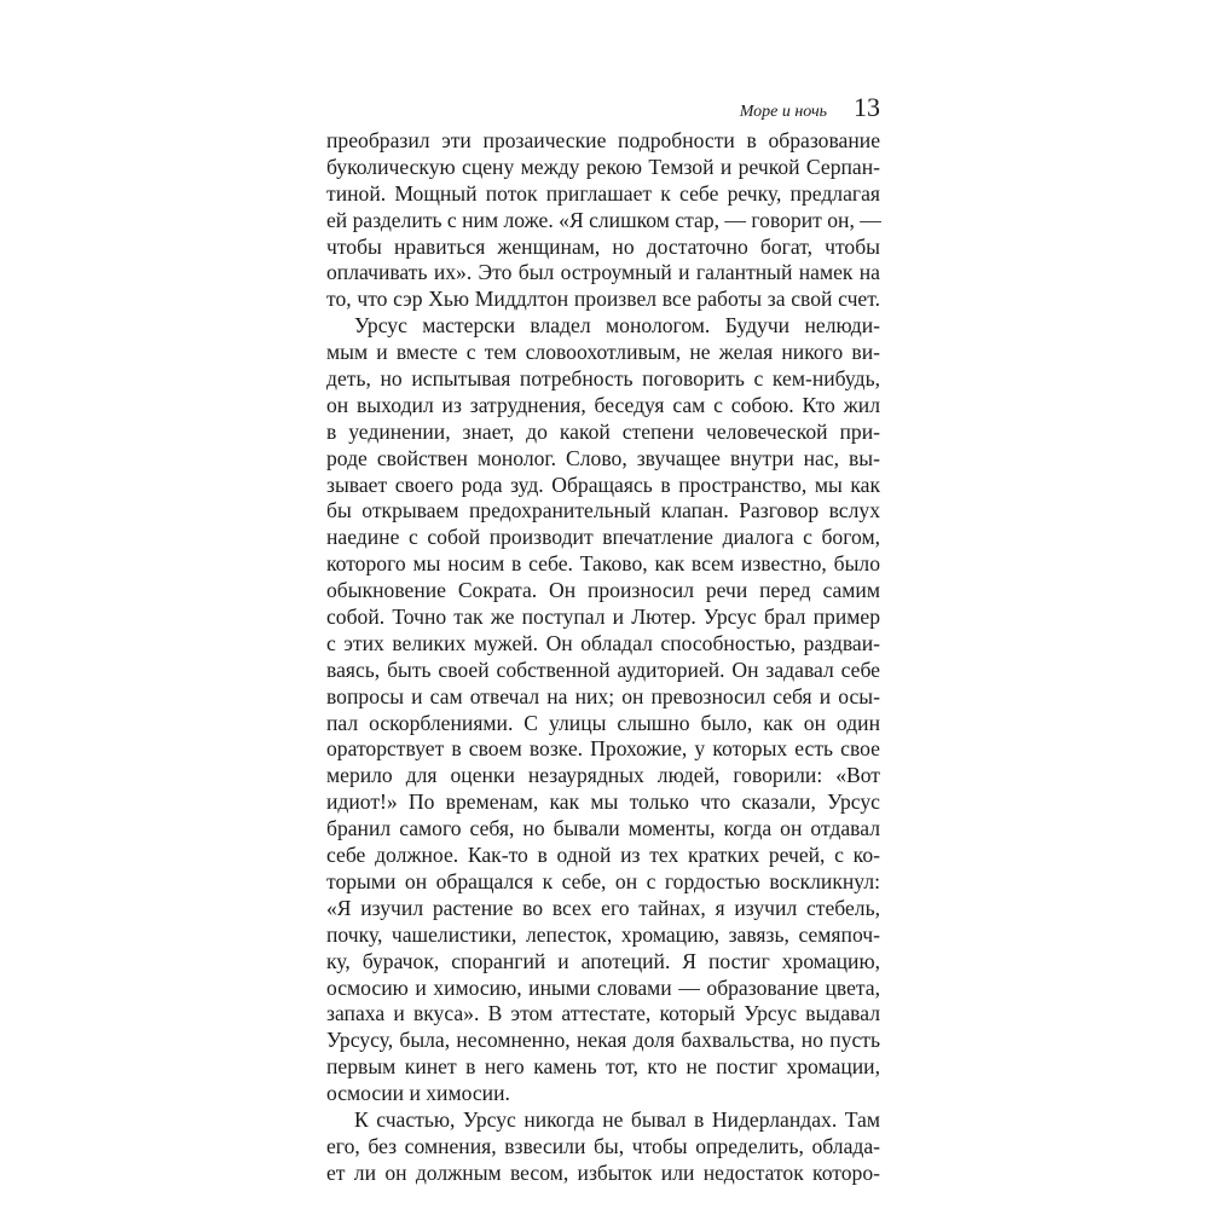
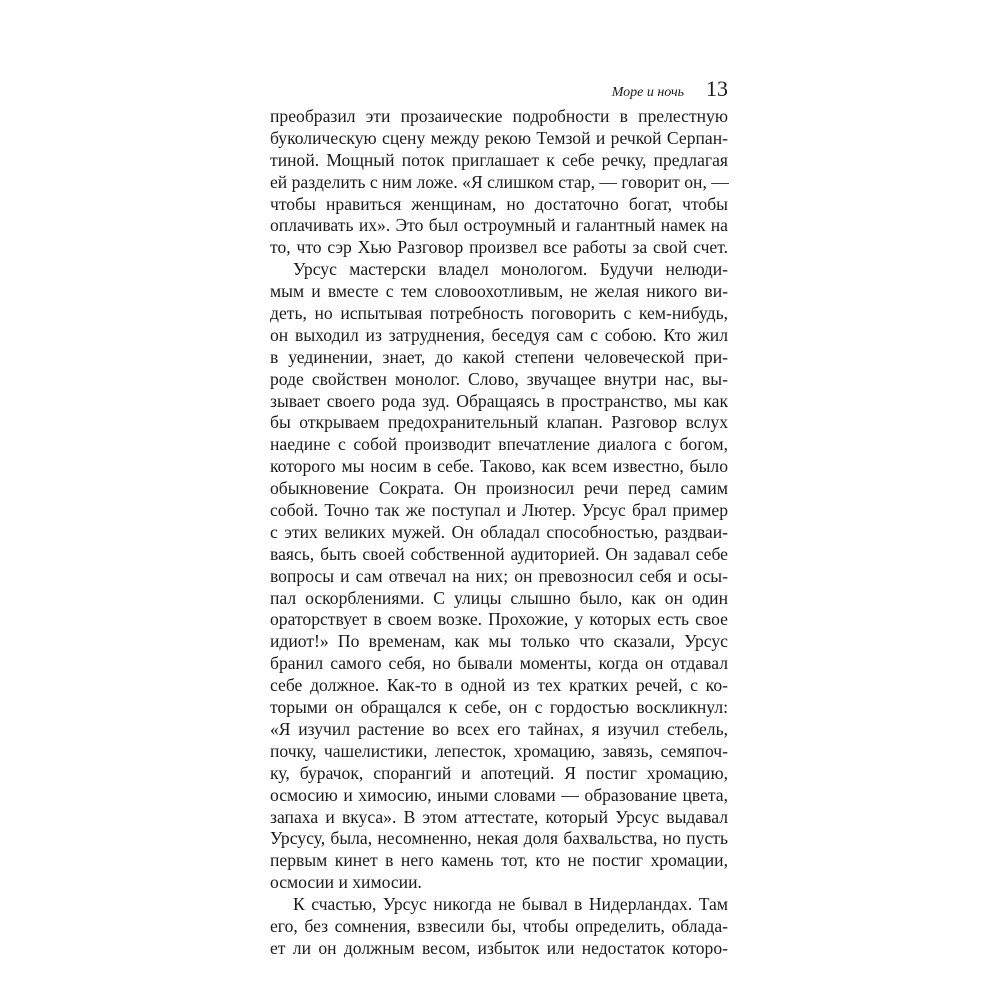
  Море и ночь
  13
- преобразил эти прозаические подробности в образование
+ преобразил эти прозаические подробности в прелестную
  буколическую сцену между рекою Темзой и речкой Серпан-
  тиной. Мощный поток приглашает к себе речку, предлагая
  ей разделить с ним ложе. «Я слишком стар, — говорит он, —
  чтобы нравиться женщинам, но достаточно богат, чтобы
  оплачивать их». Это был остроумный и галантный намек на
- то, что сэр Хью Миддлтон произвел все работы за свой счет.
+ то, что сэр Хью Разговор произвел все работы за свой счет.
  Урсус мастерски владел монологом. Будучи нелюди-
  мым и вместе с тем словоохотливым, не желая никого ви-
  деть, но испытывая потребность поговорить с кем-нибудь,
  он выходил из затруднения, беседуя сам с собою. Кто жил
  в уединении, знает, до какой степени человеческой при-
  роде свойствен монолог. Слово, звучащее внутри нас, вы-
  зывает своего рода зуд. Обращаясь в пространство, мы как
  бы открываем предохранительный клапан. Разговор вслух
  наедине с собой производит впечатление диалога с богом,
  которого мы носим в себе. Таково, как всем известно, было
  обыкновение Сократа. Он произносил речи перед самим
  собой. Точно так же поступал и Лютер. Урсус брал пример
  с этих великих мужей. Он обладал способностью, раздваи-
  ваясь, быть своей собственной аудиторией. Он задавал себе
  вопросы и сам отвечал на них; он превозносил себя и осы-
  пал оскорблениями. С улицы слышно было, как он один
  ораторствует в своем возке. Прохожие, у которых есть свое
- мерило для оценки незаурядных людей, говорили: «Вот
  идиот!» По временам, как мы только что сказали, Урсус
  бранил самого себя, но бывали моменты, когда он отдавал
  себе должное. Как-то в одной из тех кратких речей, с ко-
  торыми он обращался к себе, он с гордостью воскликнул:
  «Я изучил растение во всех его тайнах, я изучил стебель,
  почку, чашелистики, лепесток, хромацию, завязь, семяпоч-
  ку, бурачок, спорангий и апотеций. Я постиг хромацию,
  осмосию и химосию, иными словами — образование цвета,
  запаха и вкуса». В этом аттестате, который Урсус выдавал
  Урсусу, была, несомненно, некая доля бахвальства, но пусть
  первым кинет в него камень тот, кто не постиг хромации,
  осмосии и химосии.
  К счастью, Урсус никогда не бывал в Нидерландах. Там
  его, без сомнения, взвесили бы, чтобы определить, облада-
  ет ли он должным весом, избыток или недостаток которо-
